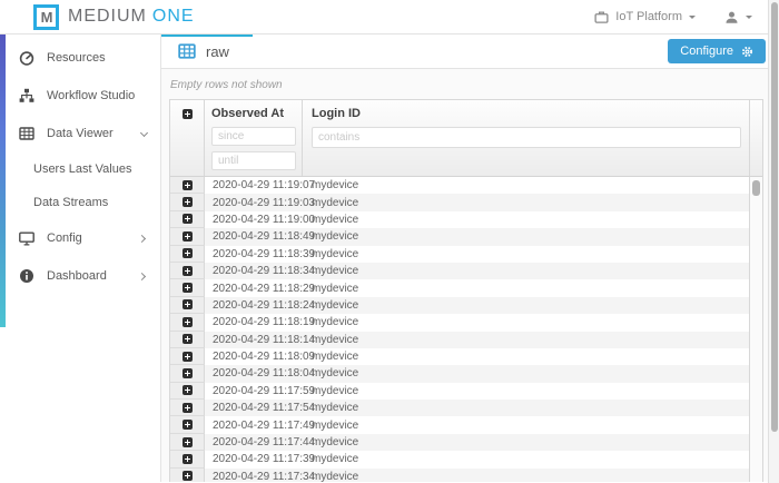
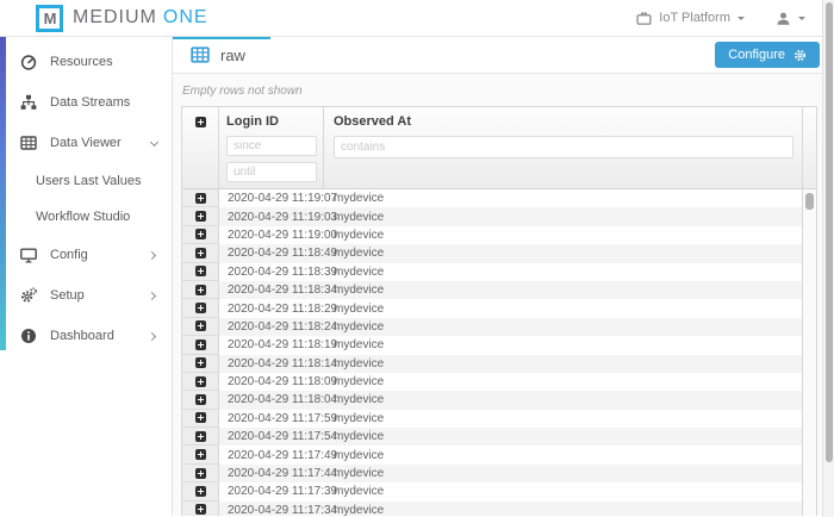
  M
  MEDIUM
  ONE
  IoT Platform
  Resources
- Workflow Studio
+ Data Streams
  Data Viewer
  Users Last Values
- Data Streams
+ Workflow Studio
  Config
+ Setup
  Dashboard
  raw
  Configure
  Empty rows not shown
- Observed At
+ Login ID
  since
  until
- Login ID
+ Observed At
  contains
  2020-04-29 11:19:
  mydevice
  2020-04-29 11:19:
  mydevice
  2020-04-29 11:19:
  mydevice
  2020-04-29 11:18:
  mydevice
  2020-04-29 11:18:
  mydevice
  2020-04-29 11:18:
  mydevice
  2020-04-29 11:18:
  mydevice
  2020-04-29 11:18:
  mydevice
  2020-04-29 11:18:
  mydevice
  2020-04-29 11:18:
  mydevice
  2020-04-29 11:18:
  mydevice
  2020-04-29 11:18:
  mydevice
  2020-04-29 11:17:
  mydevice
  2020-04-29 11:17:
  mydevice
  2020-04-29 11:17:
  mydevice
  2020-04-29 11:17:
  mydevice
  2020-04-29 11:17:
  mydevice
  2020-04-29 11:17:
  mydevice
